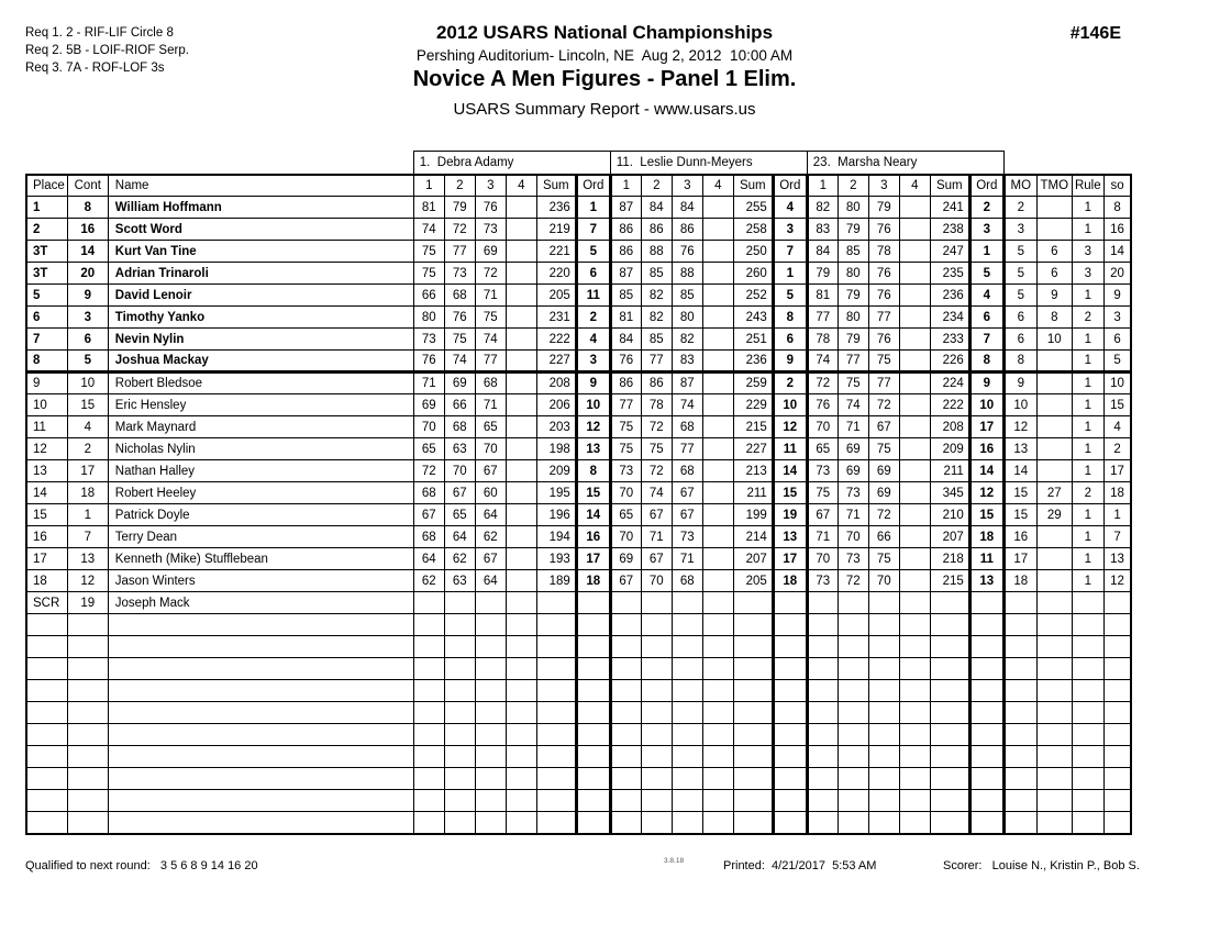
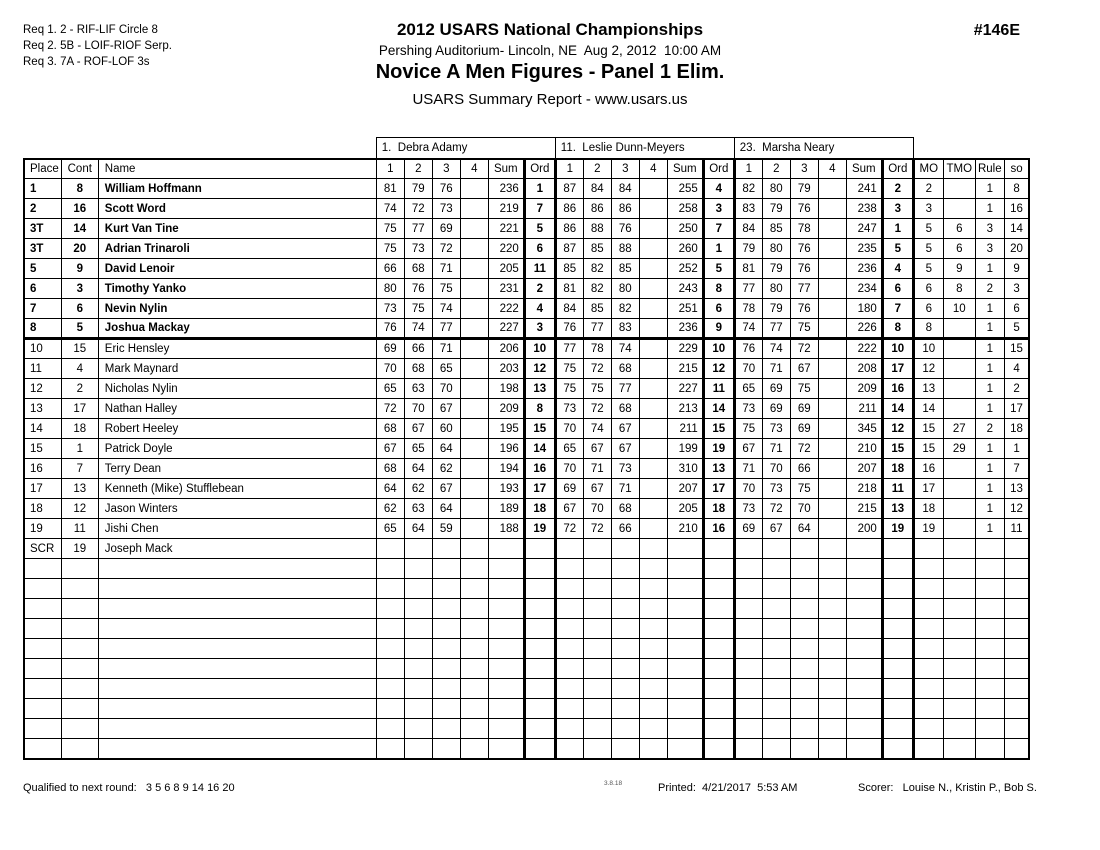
  Req 1. 2 - RIF-LIF Circle 8
  Req 2. 5B - LOIF-RIOF Serp.
  Req 3. 7A - ROF-LOF 3s
  2012 USARS National Championships
  Pershing Auditorium- Lincoln, NE Aug 2, 2012 10:00 AM
  Novice A Men Figures - Panel 1 Elim.
  USARS Summary Report - www.usars.us
  #146E
  	1. Debra Adamy	11. Leslie Dunn-Meyers	23. Marsha Neary
  Place	Cont	Name	1	2	3	4	Sum	Ord	1	2	3	4	Sum	Ord	1	2	3	4	Sum	Ord	MO	TMO	Rule	so
  1	8	William Hoffmann	81	79	76		236	1	87	84	84		255	4	82	80	79		241	2	2		1	8
  2	16	Scott Word	74	72	73		219	7	86	86	86		258	3	83	79	76		238	3	3		1	16
  3T	14	Kurt Van Tine	75	77	69		221	5	86	88	76		250	7	84	85	78		247	1	5	6	3	14
  3T	20	Adrian Trinaroli	75	73	72		220	6	87	85	88		260	1	79	80	76		235	5	5	6	3	20
  5	9	David Lenoir	66	68	71		205	11	85	82	85		252	5	81	79	76		236	4	5	9	1	9
  6	3	Timothy Yanko	80	76	75		231	2	81	82	80		243	8	77	80	77		234	6	6	8	2	3
- 7	6	Nevin Nylin	73	75	74		222	4	84	85	82		251	6	78	79	76		233	7	6	10	1	6
+ 7	6	Nevin Nylin	73	75	74		222	4	84	85	82		251	6	78	79	76		180	7	6	10	1	6
  8	5	Joshua Mackay	76	74	77		227	3	76	77	83		236	9	74	77	75		226	8	8		1	5
- 9	10	Robert Bledsoe	71	69	68		208	9	86	86	87		259	2	72	75	77		224	9	9		1	10
  10	15	Eric Hensley	69	66	71		206	10	77	78	74		229	10	76	74	72		222	10	10		1	15
  11	4	Mark Maynard	70	68	65		203	12	75	72	68		215	12	70	71	67		208	17	12		1	4
  12	2	Nicholas Nylin	65	63	70		198	13	75	75	77		227	11	65	69	75		209	16	13		1	2
  13	17	Nathan Halley	72	70	67		209	8	73	72	68		213	14	73	69	69		211	14	14		1	17
  14	18	Robert Heeley	68	67	60		195	15	70	74	67		211	15	75	73	69		345	12	15	27	2	18
  15	1	Patrick Doyle	67	65	64		196	14	65	67	67		199	19	67	71	72		210	15	15	29	1	1
- 16	7	Terry Dean	68	64	62		194	16	70	71	73		214	13	71	70	66		207	18	16		1	7
+ 16	7	Terry Dean	68	64	62		194	16	70	71	73		310	13	71	70	66		207	18	16		1	7
  17	13	Kenneth (Mike) Stufflebean	64	62	67		193	17	69	67	71		207	17	70	73	75		218	11	17		1	13
  18	12	Jason Winters	62	63	64		189	18	67	70	68		205	18	73	72	70		215	13	18		1	12
+ 19	11	Jishi Chen	65	64	59		188	19	72	72	66		210	16	69	67	64		200	19	19		1	11
  SCR	19	Joseph Mack
  Qualified to next round: 3 5 6 8 9 14 16 20
  Printed: 4/21/2017 5:53 AM
  Scorer: Louise N., Kristin P., Bob S.
